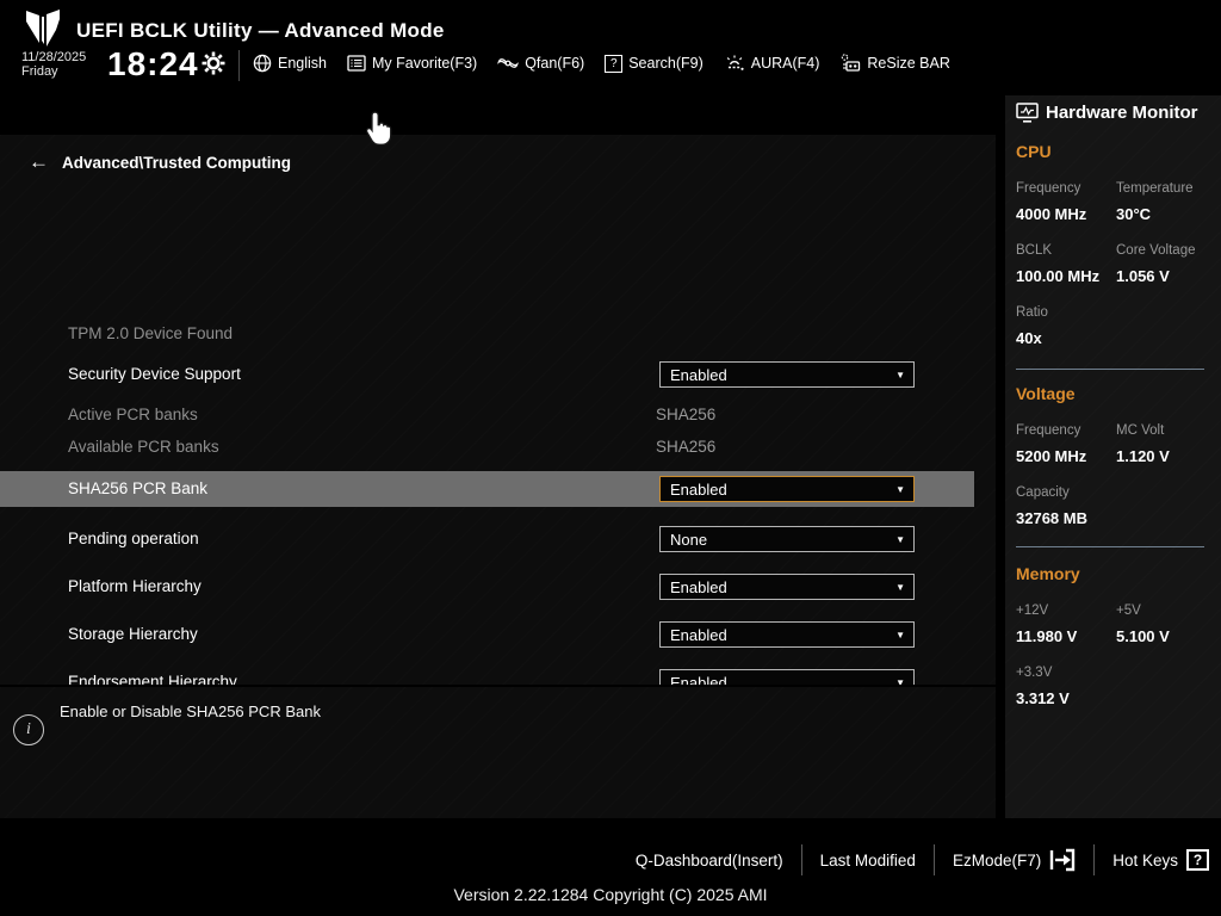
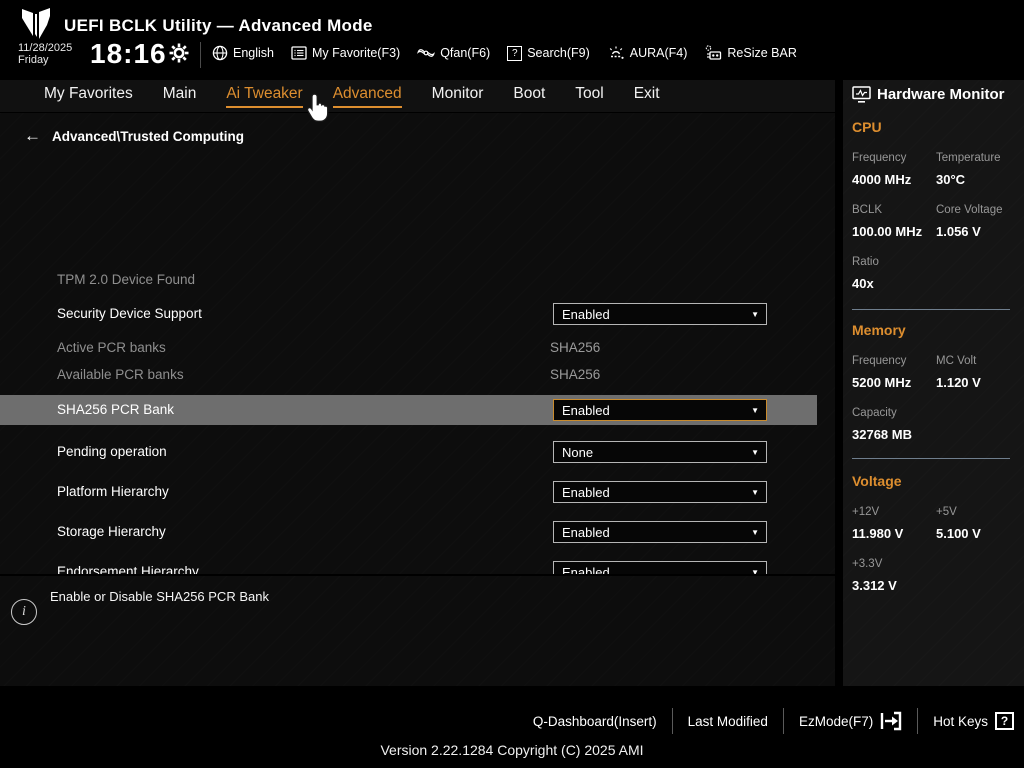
  UEFI BCLK Utility — Advanced Mode
  11/28/2025
  Friday
- 18:24
+ 18:16
  English
  My Favorite(F3)
  Qfan(F6)
  ?
  Search(F9)
  AURA(F4)
  ReSize BAR
+ My Favorites
+ Main
+ Ai Tweaker
+ Advanced
+ Monitor
+ Boot
+ Tool
+ Exit
  ←
  Advanced\Trusted Computing
  TPM 2.0 Device Found
  Security Device Support
  Enabled
  ▼
  Active PCR banks
  SHA256
  Available PCR banks
  SHA256
  SHA256 PCR Bank
  Enabled
  ▼
  Pending operation
  None
  ▼
  Platform Hierarchy
  Enabled
  ▼
  Storage Hierarchy
  Enabled
  ▼
  Endorsement Hierarchy
  Enabled
  ▼
  i
  Enable or Disable SHA256 PCR Bank
  Hardware Monitor
  CPU
  Frequency
  4000 MHz
  Temperature
  30°C
  BCLK
  100.00 MHz
  Core Voltage
  1.056 V
  Ratio
  40x
- Voltage
+ Memory
  Frequency
  5200 MHz
  MC Volt
  1.120 V
  Capacity
  32768 MB
- Memory
+ Voltage
  +12V
  11.980 V
  +5V
  5.100 V
  +3.3V
  3.312 V
  Q-Dashboard(Insert)
  Last Modified
  EzMode(F7)
  Hot Keys
  ?
  Version 2.22.1284 Copyright (C) 2025 AMI
